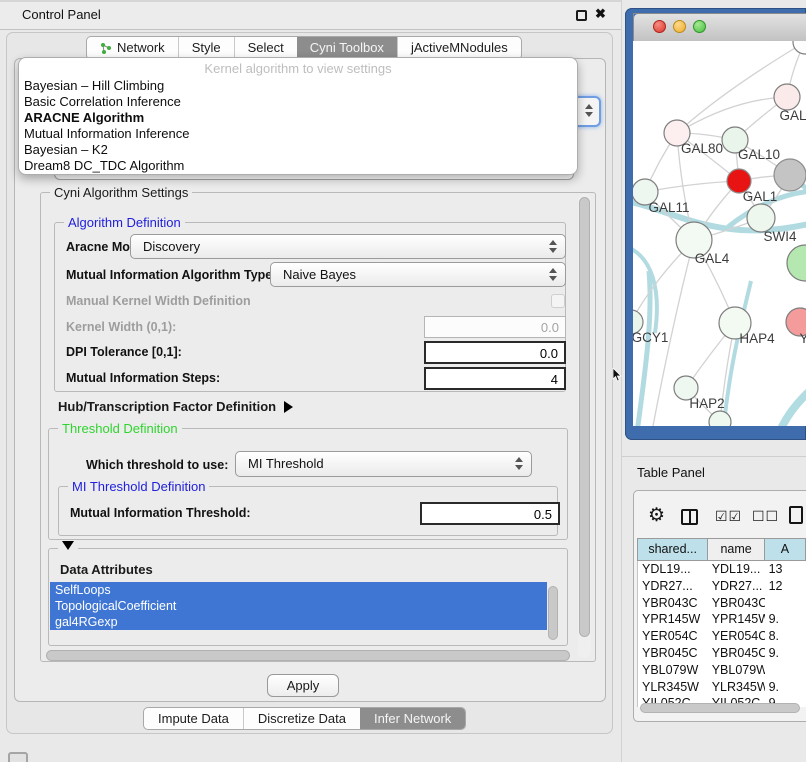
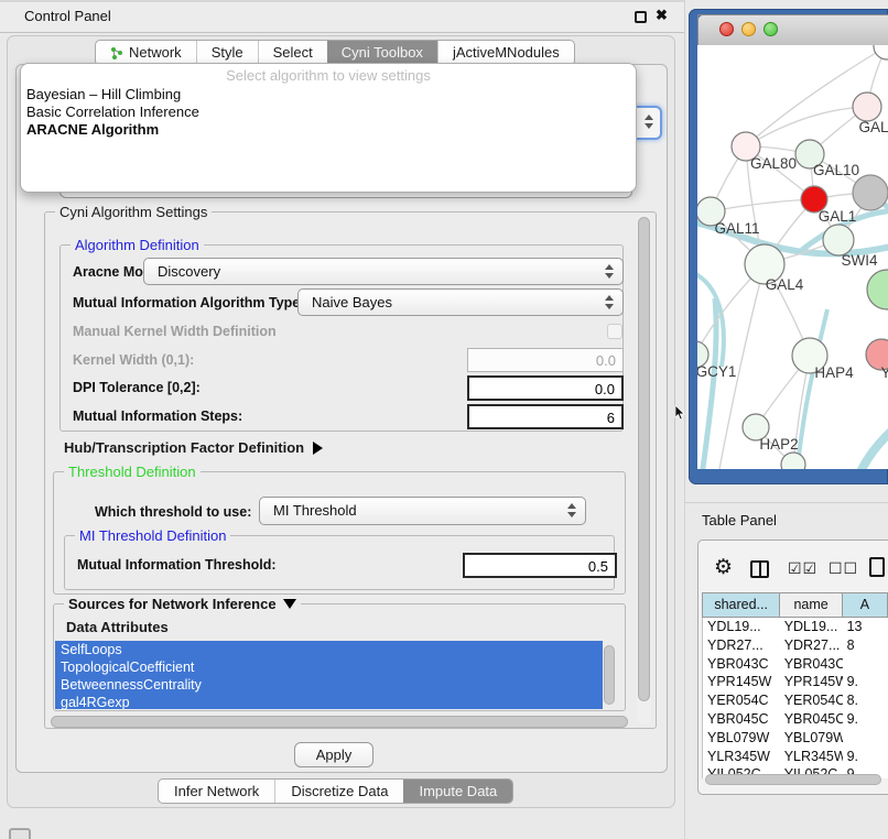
  Control Panel
  ✖
  Network
  Style
  Select
  Cyni Toolbox
  jActiveMNodules
- Kernel algorithm to view settings
+ Select algorithm to view settings
  Bayesian – Hill Climbing
  Basic Correlation Inference
  ARACNE Algorithm
- Mutual Information Inference
- Bayesian – K2
- Dream8 DC_TDC Algorithm
  Cyni Algorithm Settings
  Algorithm Definition
  Aracne Mo
  Discovery
  Mutual Information Algorithm Type
  Naive Bayes
  Manual Kernel Width Definition
  Kernel Width (0,1):
  0.0
- DPI Tolerance [0,1]:
+ DPI Tolerance [0,2]:
  0.0
  Mutual Information Steps:
- 4
+ 6
  Hub/Transcription Factor Definition
  Threshold Definition
  Which threshold to use:
  MI Threshold
  MI Threshold Definition
  Mutual Information Threshold:
  0.5
+ Sources for Network Inference
  Data Attributes
  SelfLoops
  TopologicalCoefficient
+ BetweennessCentrality
  gal4RGexp
  Apply
- Impute Data
+ Infer Network
  Discretize Data
- Infer Network
+ Impute Data
  GAL
  GAL80
  GAL10
  GAL1
  GAL11
  GAL4
  SWI4
  GCY1
  HAP4
  Y
  HAP2
  Table Panel
  ⚙
  ☑☑
  ☐☐
  shared...
  name
  A
  YDL19...
  YDL19...
  13
  YDR27...
  YDR27...
- 12
+ 8
  YBR043C
  YBR043C
  YPR145W
  YPR145W
  9.
  YER054C
  YER054C
  8.
  YBR045C
  YBR045C
  9.
  YBL079W
  YBL079W
  YLR345W
  YLR345W
  9.
